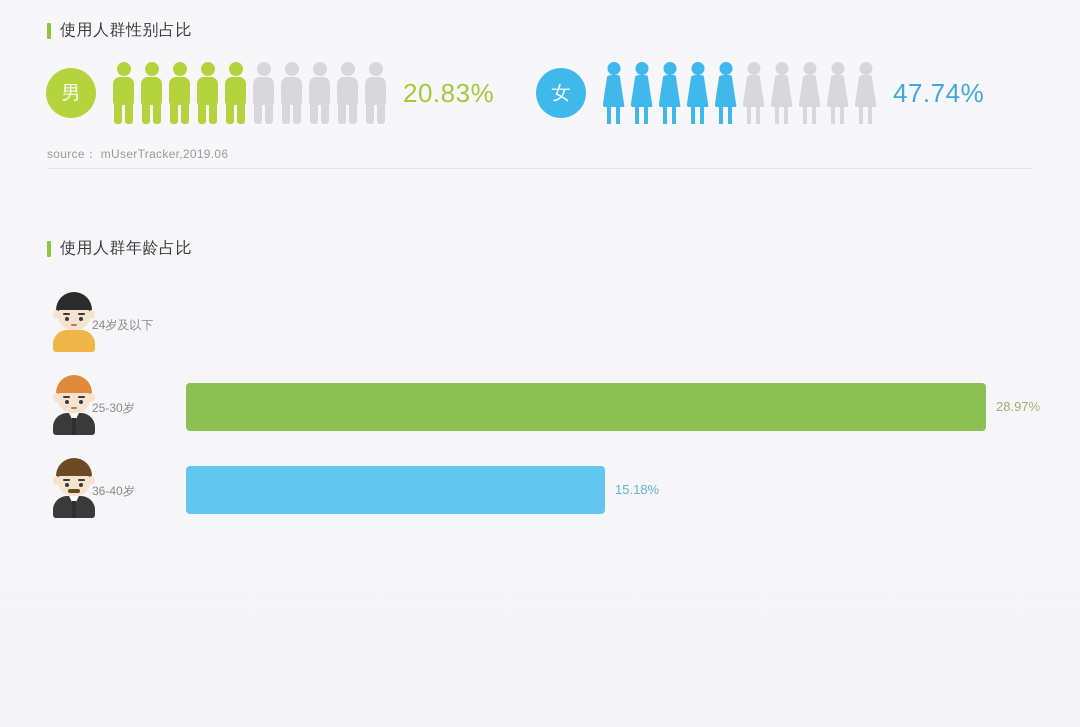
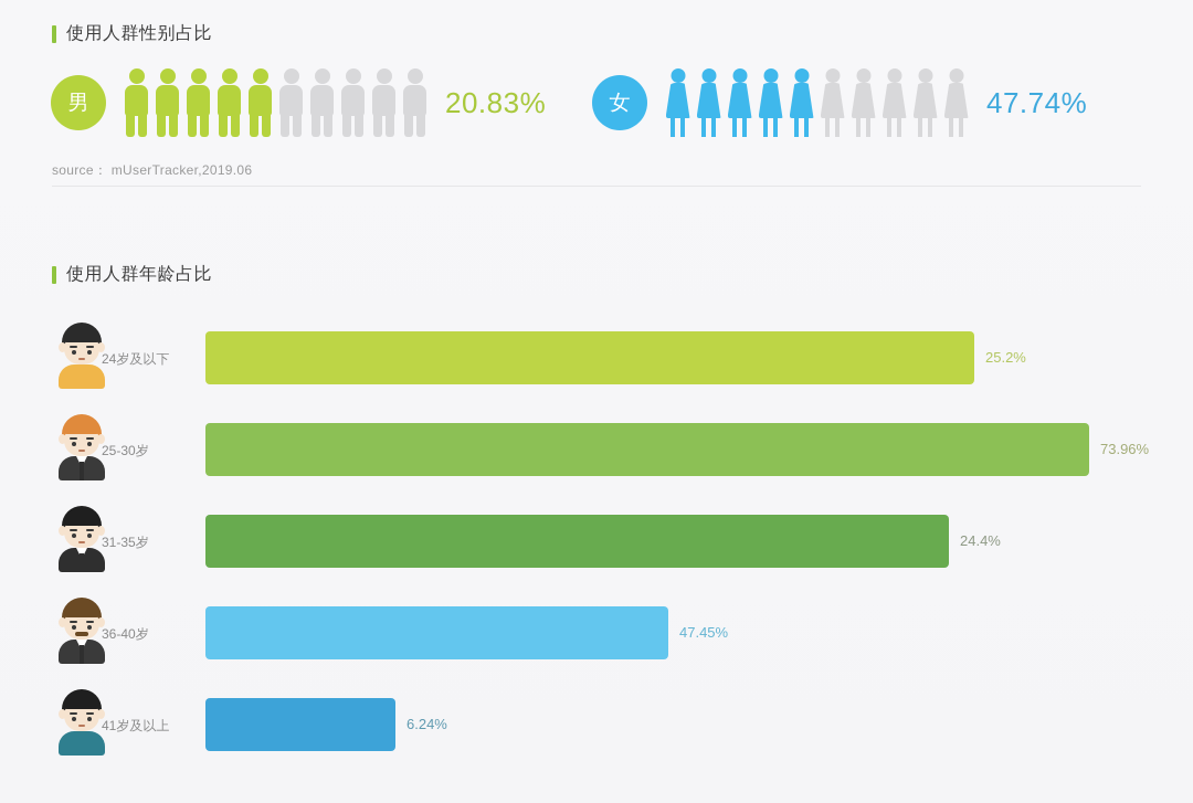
  使用人群性别占比
  男
  20.83%
  女
  47.74%
  source： mUserTracker,2019.06
  使用人群年龄占比
  24岁及以下
+ 25.2%
  25-30岁
- 28.97%
+ 73.96%
+ 31-35岁
+ 24.4%
  36-40岁
- 15.18%
+ 47.45%
+ 41岁及以上
+ 6.24%
